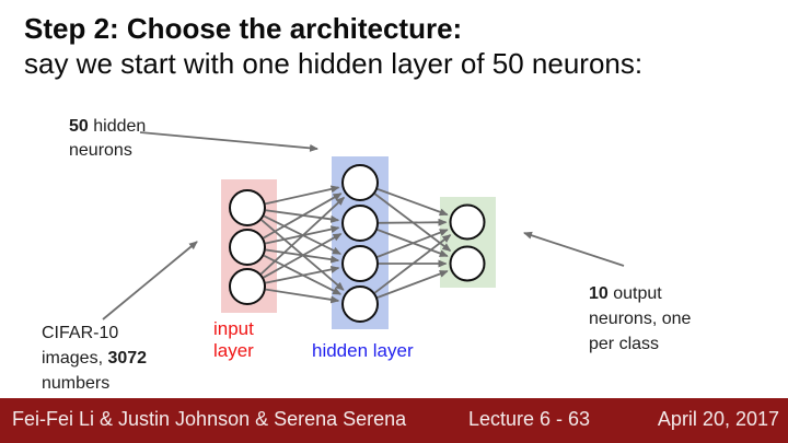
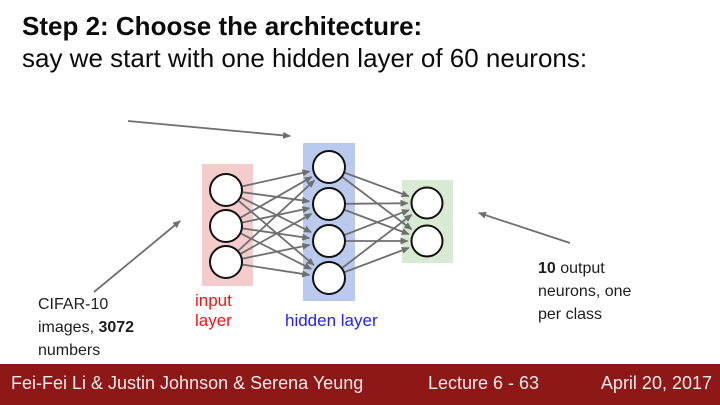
  Step 2: Choose the architecture:
- say we start with one hidden layer of 50 neurons:
+ say we start with one hidden layer of 60 neurons:
- 50 hidden
- neurons
  CIFAR-10
  images, 3072
  numbers
  10 output
  neurons, one
  per class
  input layer
  hidden layer
- Fei-Fei Li & Justin Johnson & Serena Serena
+ Fei-Fei Li & Justin Johnson & Serena Yeung
  Lecture 6 - 63
  April 20, 2017
